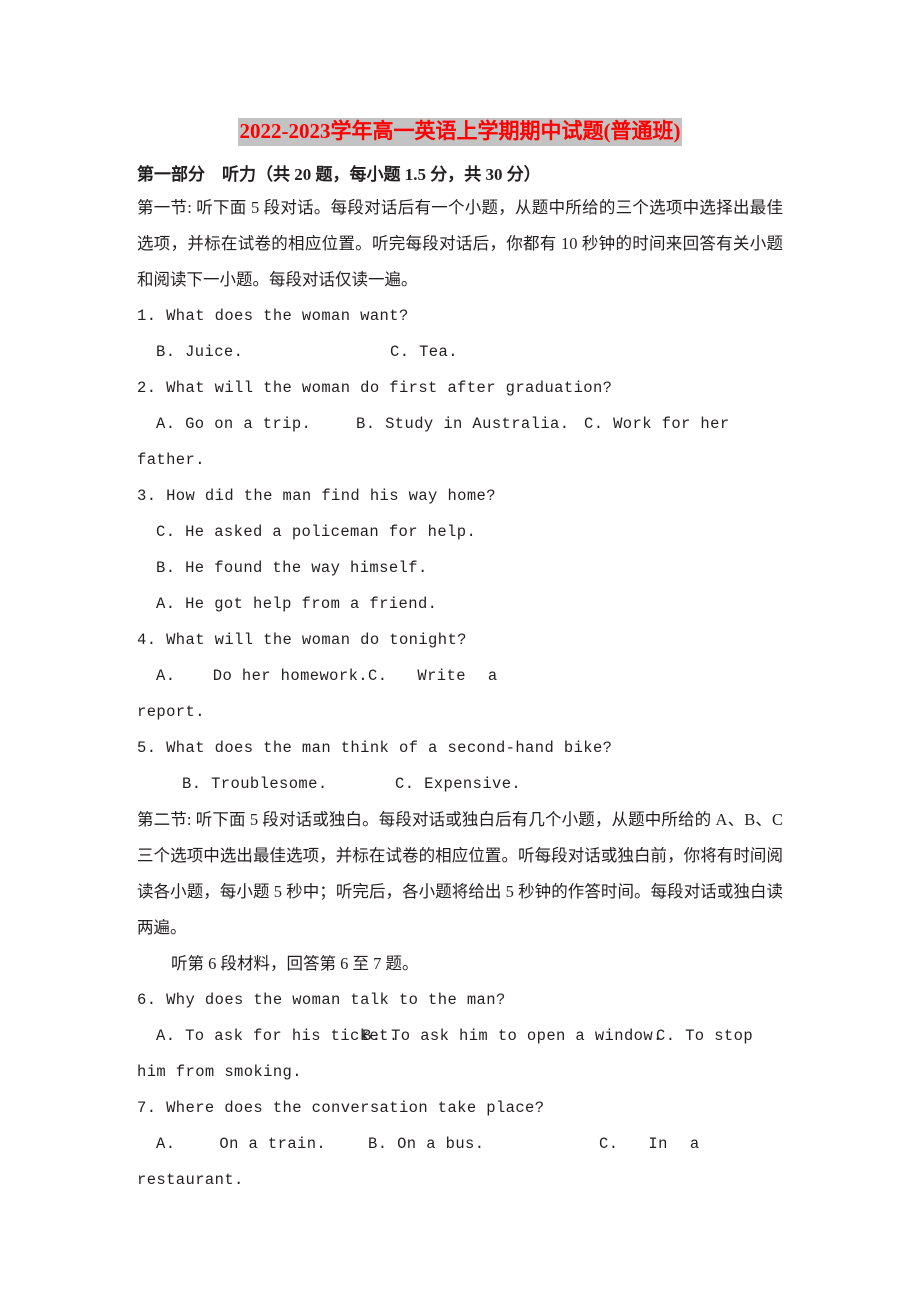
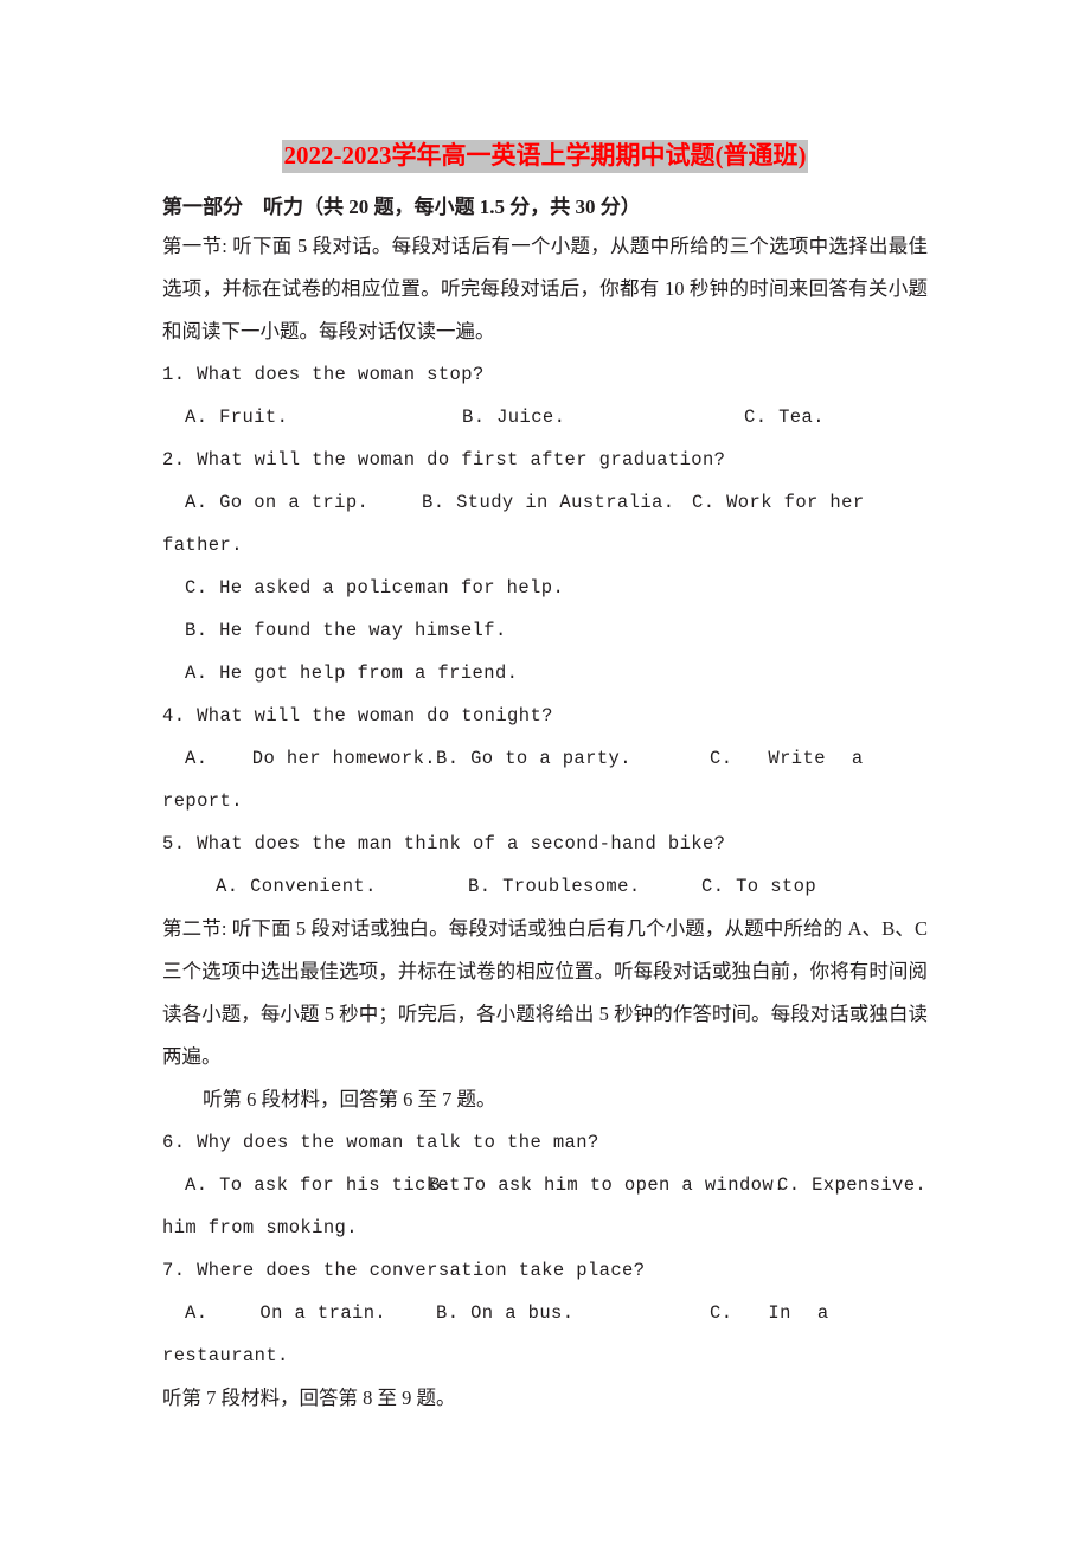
  2022-2023学年高一英语上学期期中试题(普通班)
  第一部分 听力（共 20 题，每小题 1.5 分，共 30 分）
  第一节: 听下面 5 段对话。每段对话后有一个小题，从题中所给的三个选项中选择出最佳选项，并标在试卷的相应位置。听完每段对话后，你都有 10 秒钟的时间来回答有关小题和阅读下一小题。每段对话仅读一遍。
- 1. What does the woman want?
+ 1. What does the woman stop?
+ A. Fruit.
  B. Juice.
  C. Tea.
  2. What will the woman do first after graduation?
  A. Go on a trip.
  B. Study in Australia.
  C. Work for her
  father.
- 3. How did the man find his way home?
  C. He asked a policeman for help.
  B. He found the way himself.
  A. He got help from a friend.
  4. What will the woman do tonight?
  A.
  Do her homework.
+ B. Go to a party.
  C.
  Write
  a
  report.
  5. What does the man think of a second-hand bike?
+ A. Convenient.
  B. Troublesome.
- C. Expensive.
+ C. To stop
  第二节: 听下面 5 段对话或独白。每段对话或独白后有几个小题，从题中所给的 A、B、C 三个选项中选出最佳选项，并标在试卷的相应位置。听每段对话或独白前，你将有时间阅读各小题，每小题 5 秒中；听完后，各小题将给出 5 秒钟的作答时间。每段对话或独白读两遍。
  听第 6 段材料，回答第 6 至 7 题。
  6. Why does the woman talk to the man?
  A. To ask for his tic
  B. To ask him to open a window
- C. To stop
+ C. Expensive.
  him from smoking.
  7. Where does the conversation take place?
  A.
  On a train.
  B. On a bus.
  C.
  In
  a
  restaurant.
+ 听第 7 段材料，回答第 8 至 9 题。
